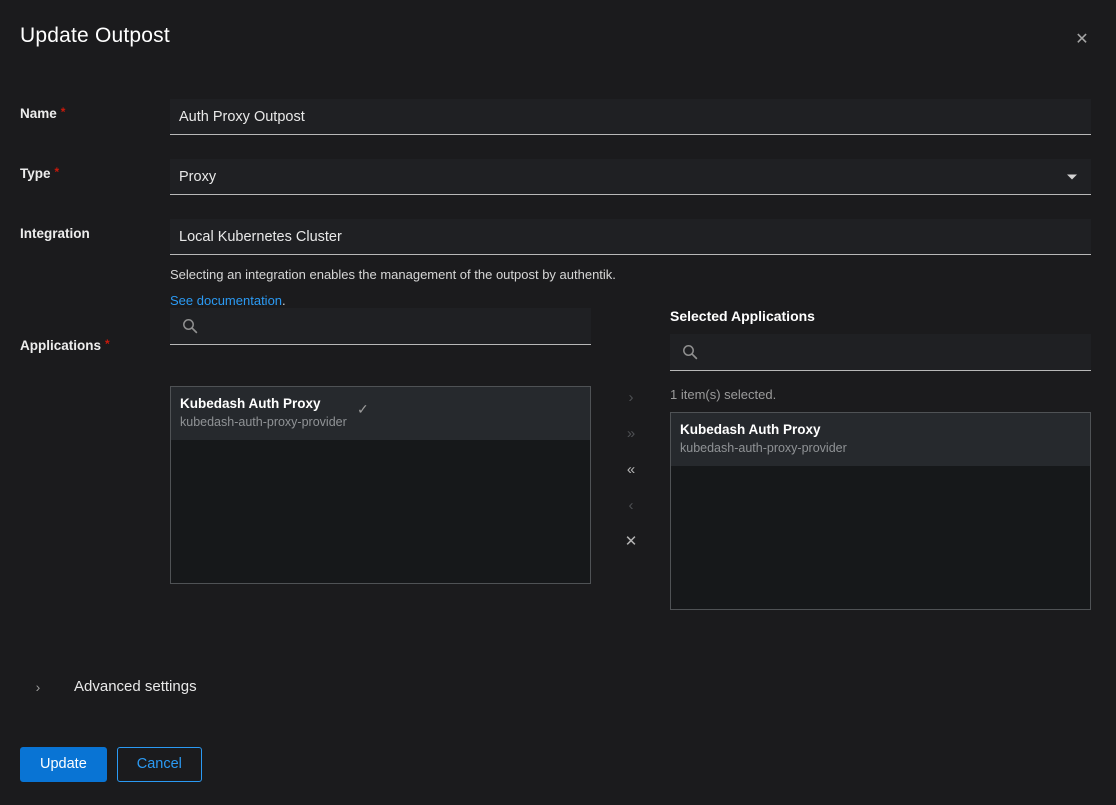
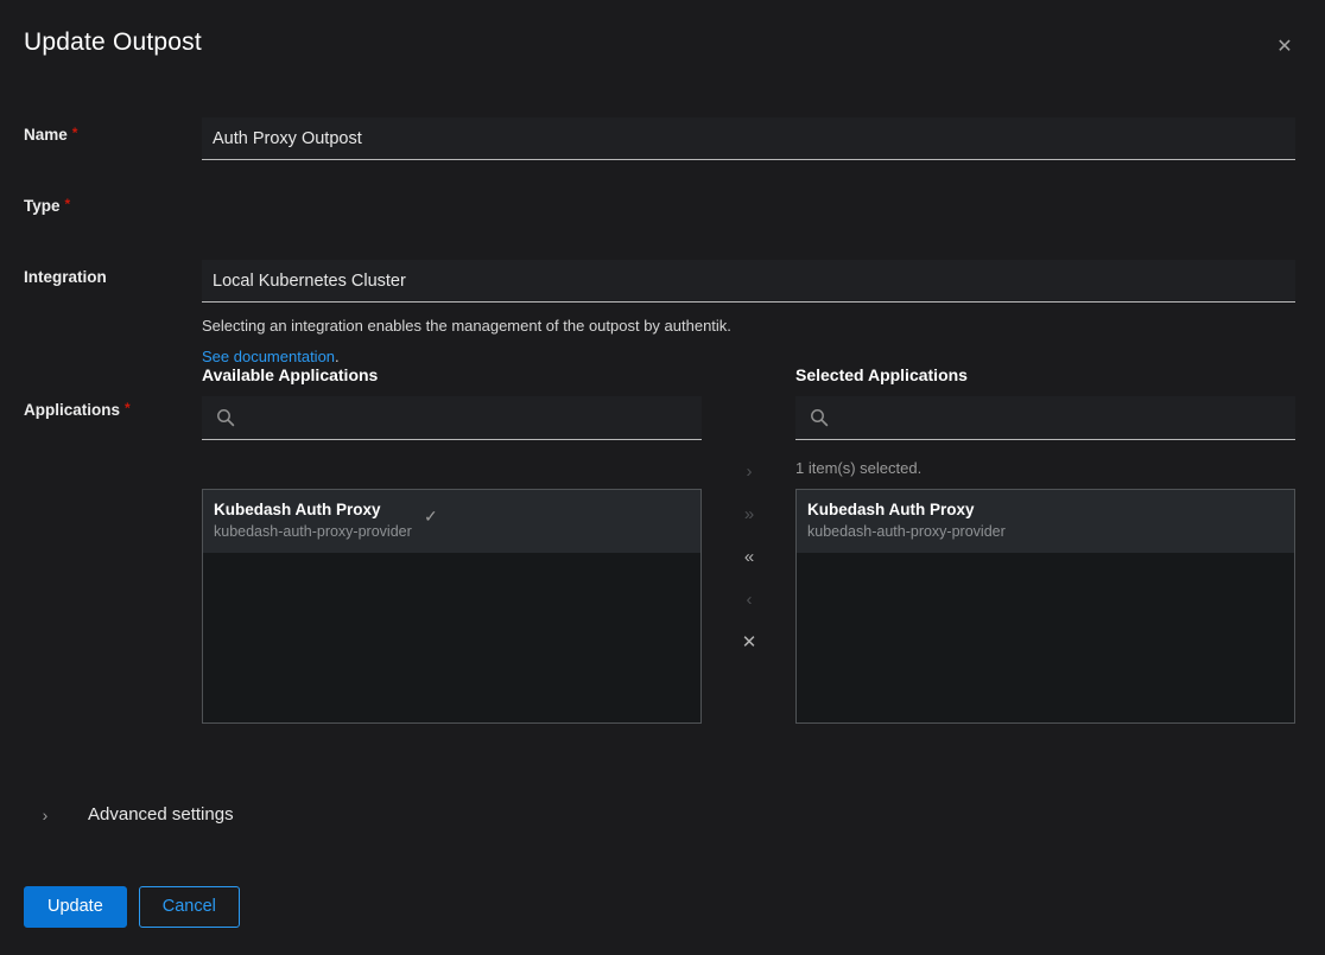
  Update Outpost
  ✕
  Name *
  Auth Proxy Outpost
  Type *
- Proxy
  Integration
  Local Kubernetes Cluster
  Selecting an integration enables the management of the outpost by authentik.
  See documentation.
  Applications *
+ Available Applications
  Kubedash Auth Proxy
  kubedash-auth-proxy-provider
  ✓
  ›
  »
  «
  ‹
  ✕
  Selected Applications
  1 item(s) selected.
  Kubedash Auth Proxy
  kubedash-auth-proxy-provider
  ›
  Advanced settings
  Update
  Cancel
